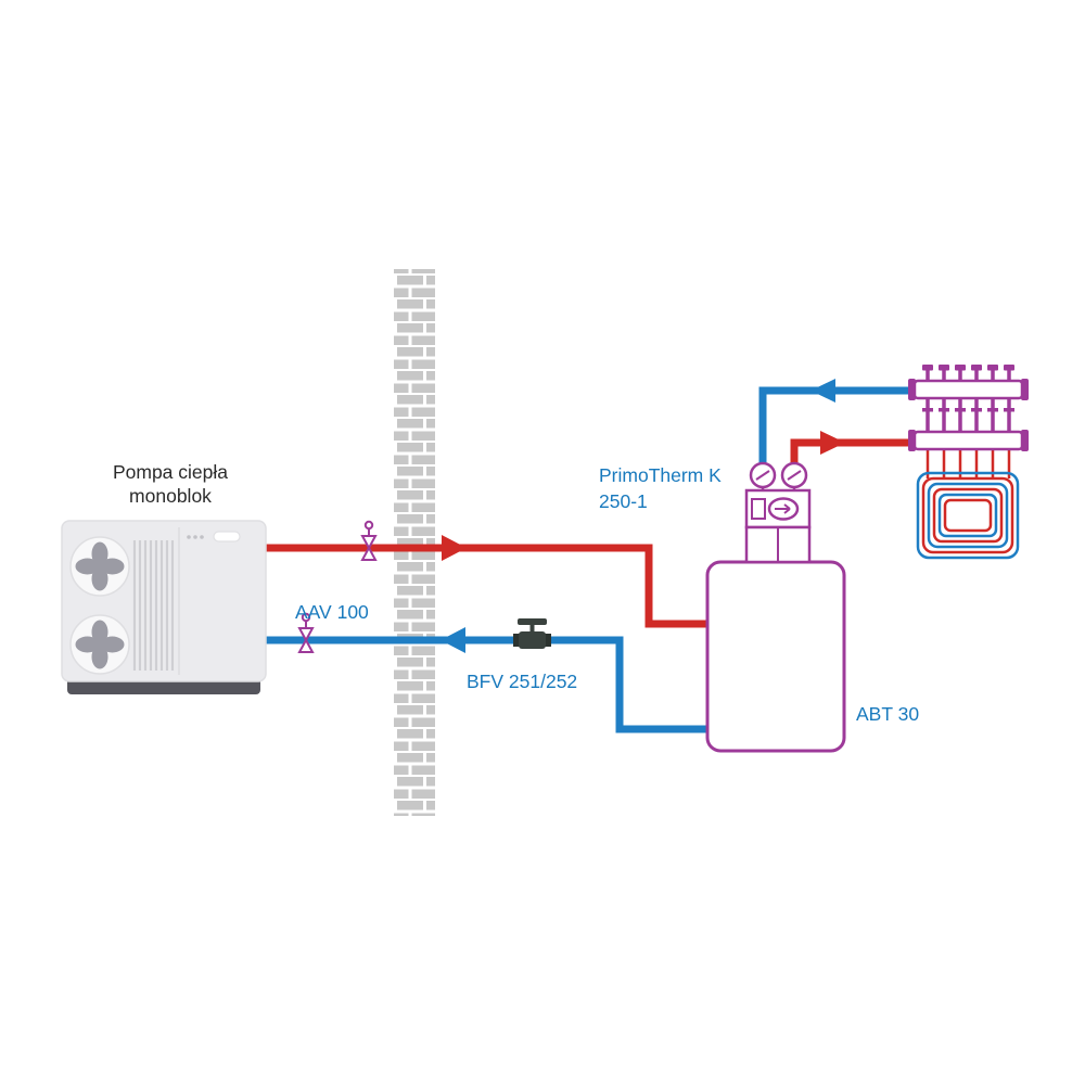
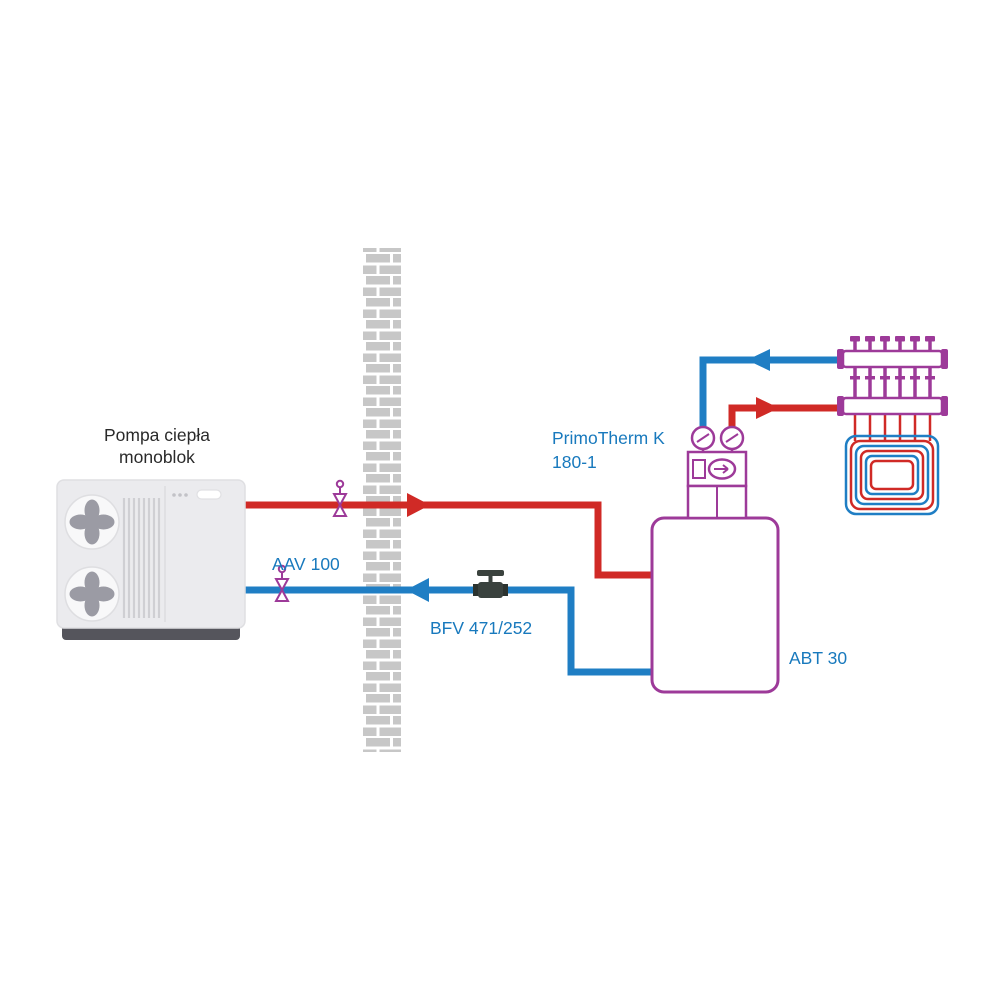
  Pompa ciepła
  monoblok
  AAV 100
- BFV 251/252
+ BFV 471/252
  PrimoTherm K
- 250-1
+ 180-1
  ABT 30
